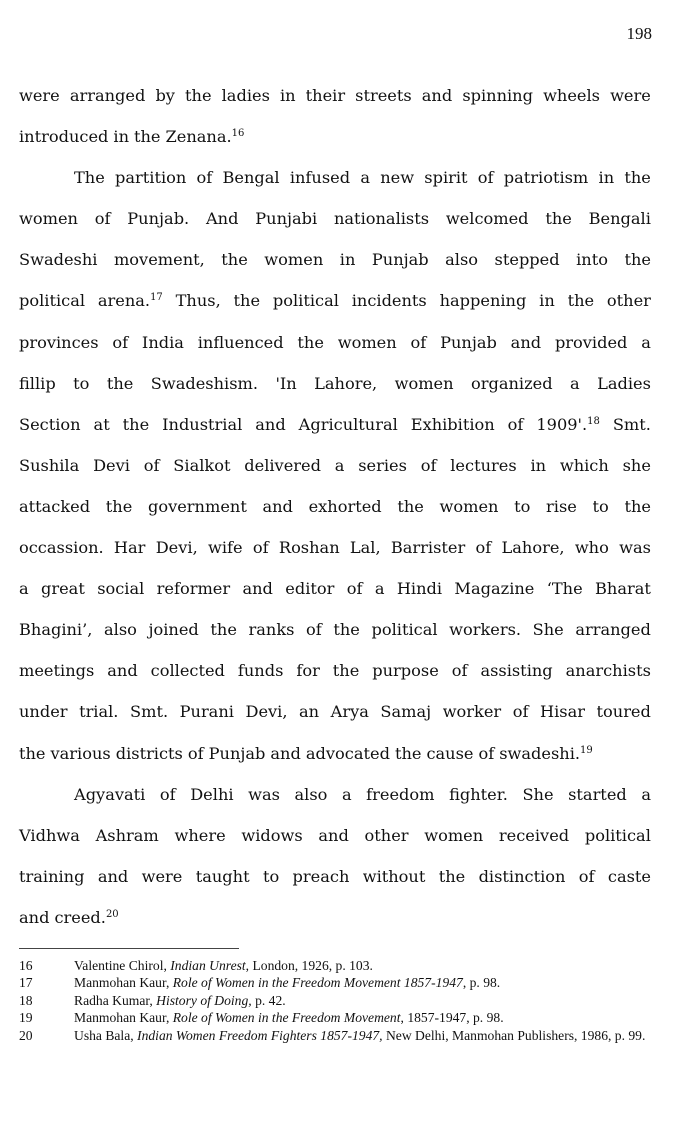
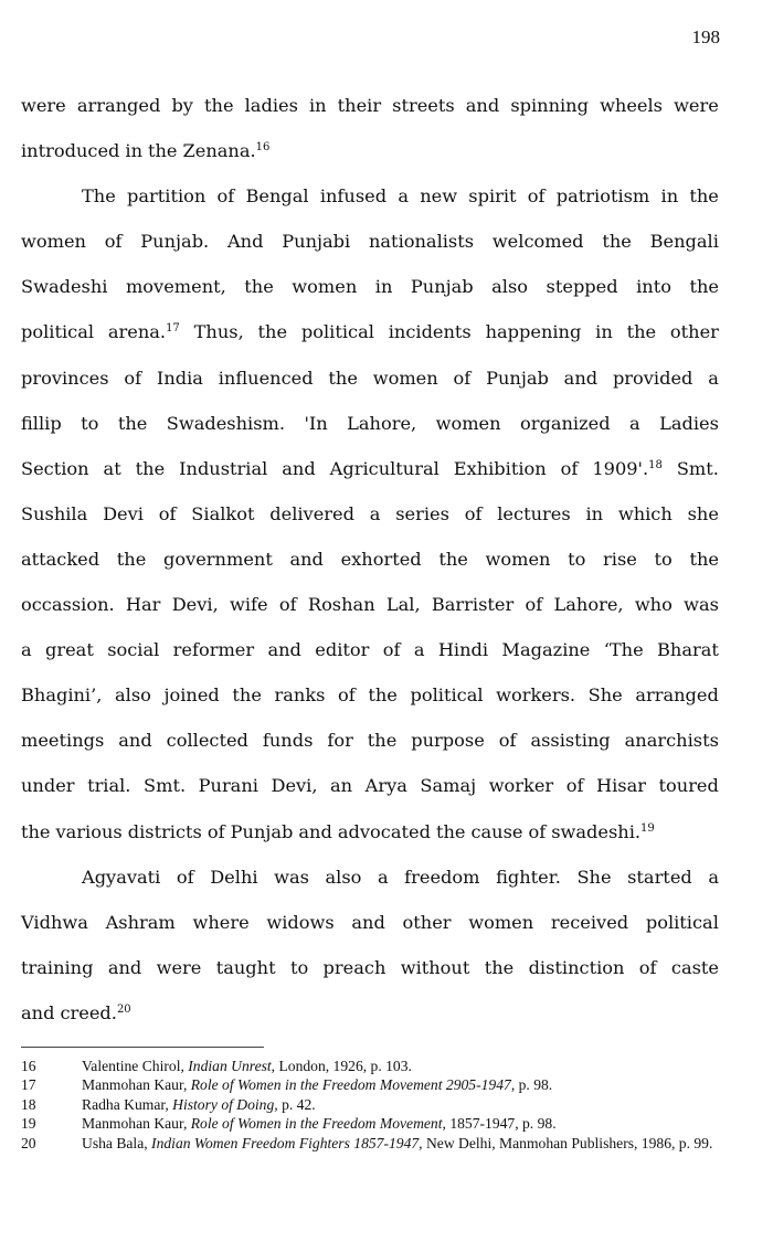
  198
  were
  arranged
  by
  the
  ladies
  in
  their
  streets
  and
  spinning
  wheels
  were
  introduced
  in
  the
  Zenana.16
  The
  partition
  of
  Bengal
  infused
  a
  new
  spirit
  of
  patriotism
  in
  the
  women
  of
  Punjab.
  And
  Punjabi
  nationalists
  welcomed
  the
  Bengali
  Swadeshi
  movement,
  the
  women
  in
  Punjab
  also
  stepped
  into
  the
  political
  arena.17
  Thus,
  the
  political
  incidents
  happening
  in
  the
  other
  provinces
  of
  India
  influenced
  the
  women
  of
  Punjab
  and
  provided
  a
  fillip
  to
  the
  Swadeshism.
  'In
  Lahore,
  women
  organized
  a
  Ladies
  Section
  at
  the
  Industrial
  and
  Agricultural
  Exhibition
  of
  1909'.18
  Smt.
  Sushila
  Devi
  of
  Sialkot
  delivered
  a
  series
  of
  lectures
  in
  which
  she
  attacked
  the
  government
  and
  exhorted
  the
  women
  to
  rise
  to
  the
  occassion.
  Har
  Devi,
  wife
  of
  Roshan
  Lal,
  Barrister
  of
  Lahore,
  who
  was
  a
  great
  social
  reformer
  and
  editor
  of
  a
  Hindi
  Magazine
  ‘The
  Bharat
  Bhagini’,
  also
  joined
  the
  ranks
  of
  the
  political
  workers.
  She
  arranged
  meetings
  and
  collected
  funds
  for
  the
  purpose
  of
  assisting
  anarchists
  under
  trial.
  Smt.
  Purani
  Devi,
  an
  Arya
  Samaj
  worker
  of
  Hisar
  toured
  the
  various
  districts
  of
  Punjab
  and
  advocated
  the
  cause
  of
  swadeshi.19
  Agyavati
  of
  Delhi
  was
  also
  a
  freedom
  fighter.
  She
  started
  a
  Vidhwa
  Ashram
  where
  widows
  and
  other
  women
  received
  political
  training
  and
  were
  taught
  to
  preach
  without
  the
  distinction
  of
  caste
  and
  creed.20
  16
  Valentine Chirol, Indian Unrest, London, 1926, p. 103.
  17
- Manmohan Kaur, Role of Women in the Freedom Movement 1857-1947, p. 98.
+ Manmohan Kaur, Role of Women in the Freedom Movement 2905-1947, p. 98.
  18
  Radha Kumar, History of Doing, p. 42.
  19
  Manmohan Kaur, Role of Women in the Freedom Movement, 1857-1947, p. 98.
  20
  Usha Bala, Indian Women Freedom Fighters 1857-1947, New Delhi, Manmohan Publishers, 1986, p. 99.
